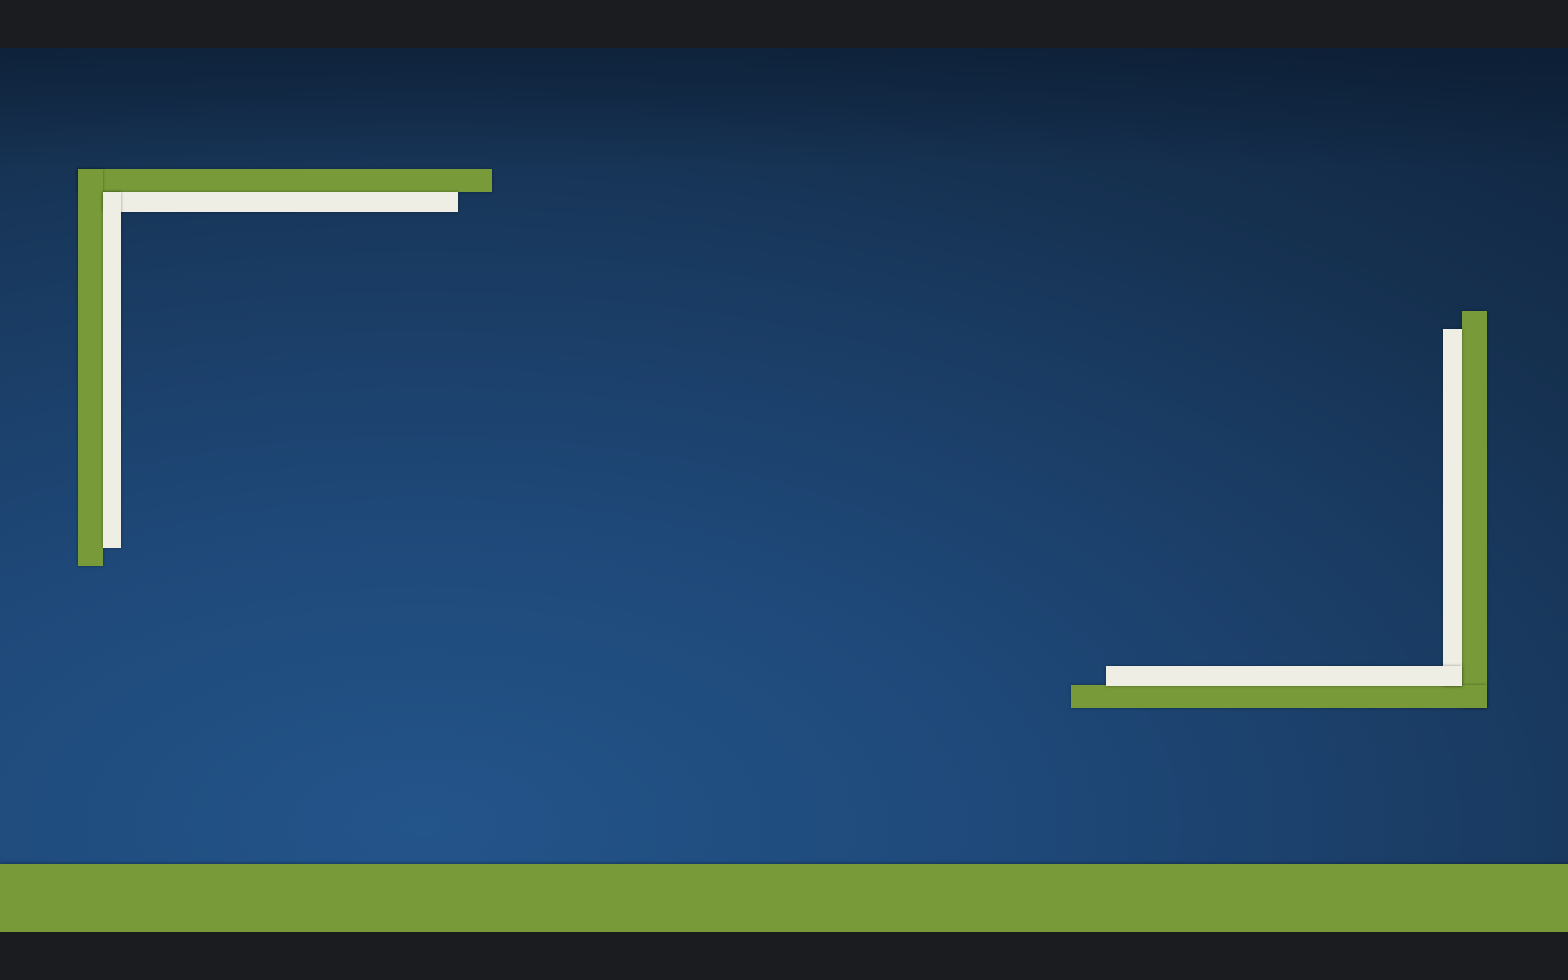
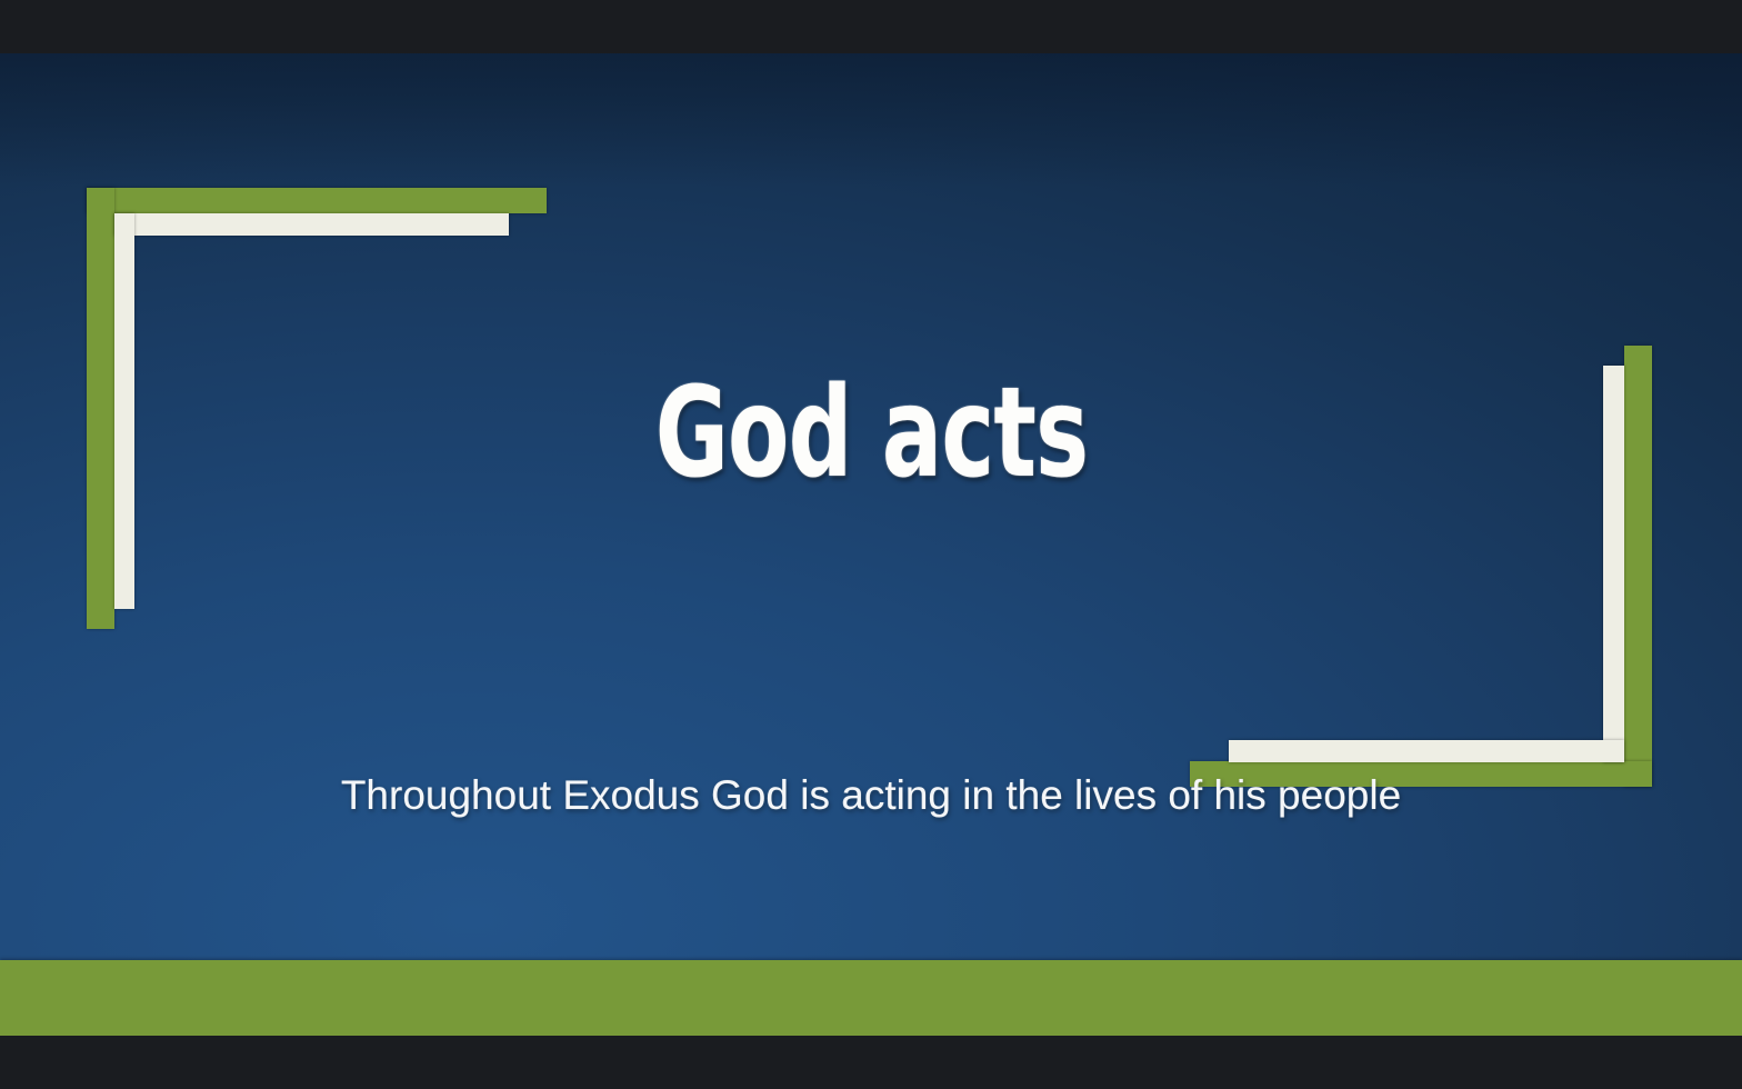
+ God acts
+ Throughout Exodus God is acting in the lives of his people
